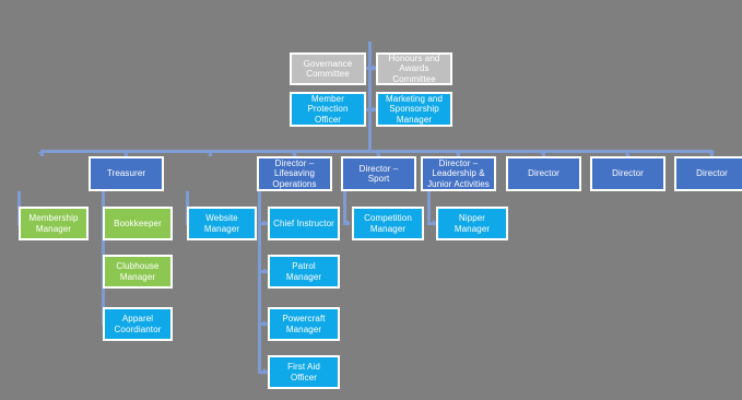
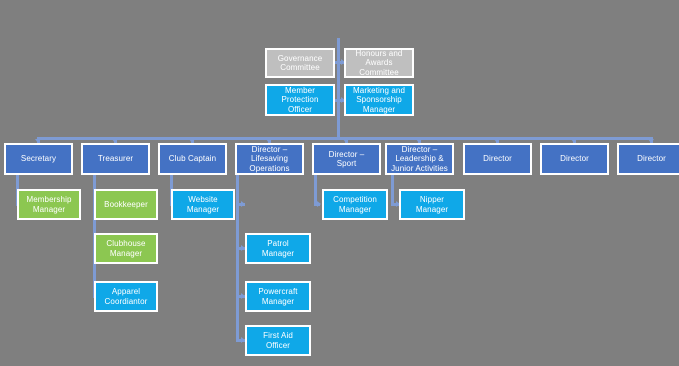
  Governance
  Committee
  Honours and
  Awards
  Committee
  Member
  Protection
  Officer
  Marketing and
  Sponsorship
  Manager
+ Secretary
  Treasurer
+ Club Captain
  Director –
  Lifesaving
  Operations
  Director –
  Sport
  Director –
  Leadership &
  Junior Activities
  Director
  Director
  Director
  Membership
  Manager
  Bookkeeper
  Clubhouse
  Manager
  Apparel
  Coordiantor
  Website
  Manager
- Chief Instructor
  Patrol
  Manager
  Powercraft
  Manager
  First Aid
  Officer
  Competition
  Manager
  Nipper
  Manager
